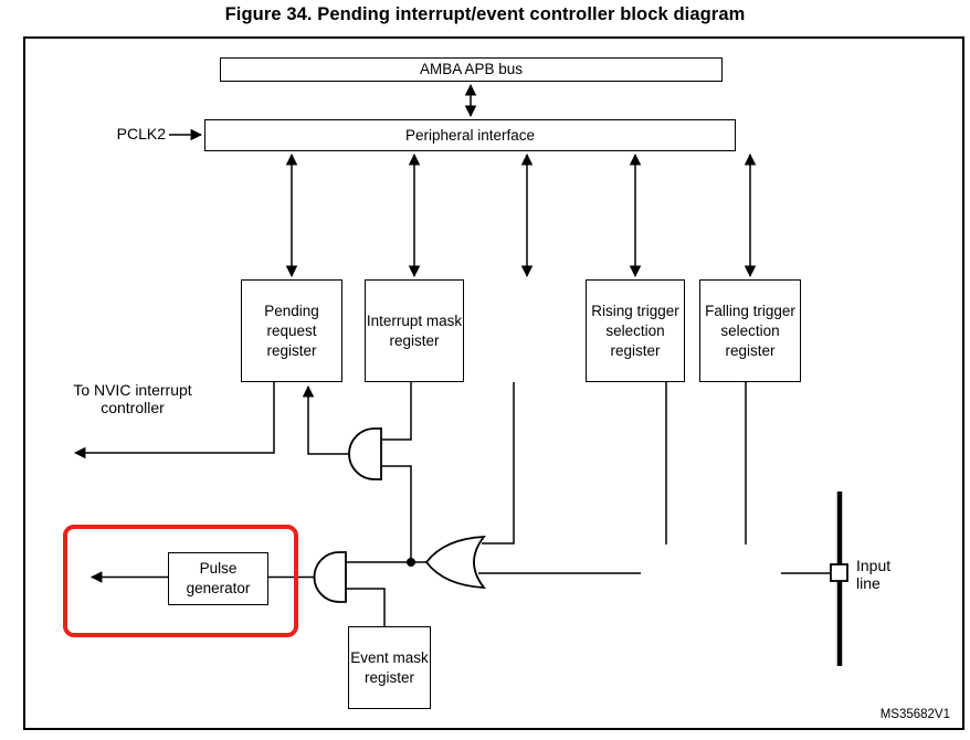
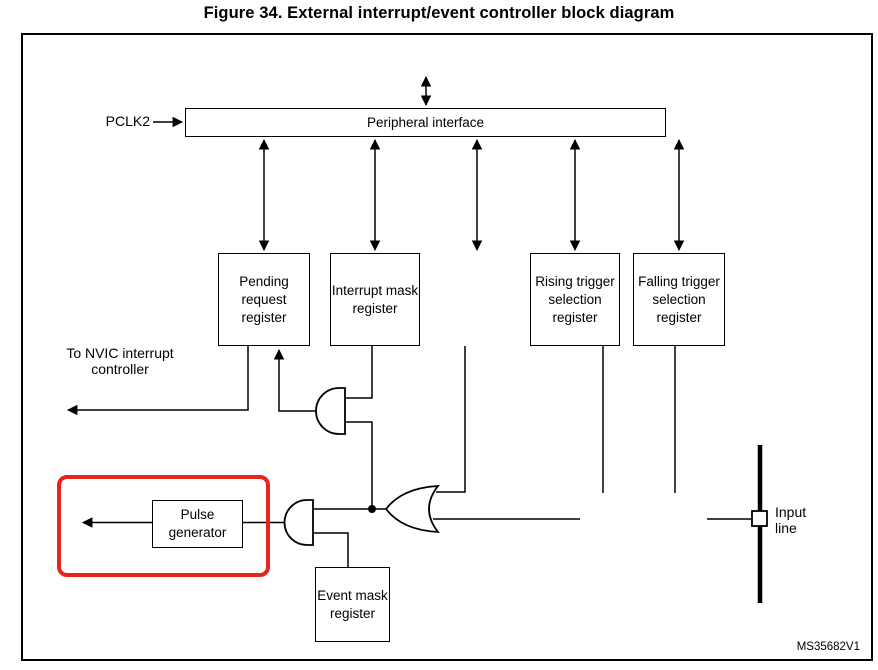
- Figure 34. Pending interrupt/event controller block diagram
+ Figure 34. External interrupt/event controller block diagram
- AMBA APB bus
  Peripheral interface
  Pending request register
  Interrupt mask register
  Rising trigger selection register
  Falling trigger selection register
  Pulse generator
  Event mask register
  PCLK2
  To NVIC interrupt controller
  Input line
  MS35682V1
